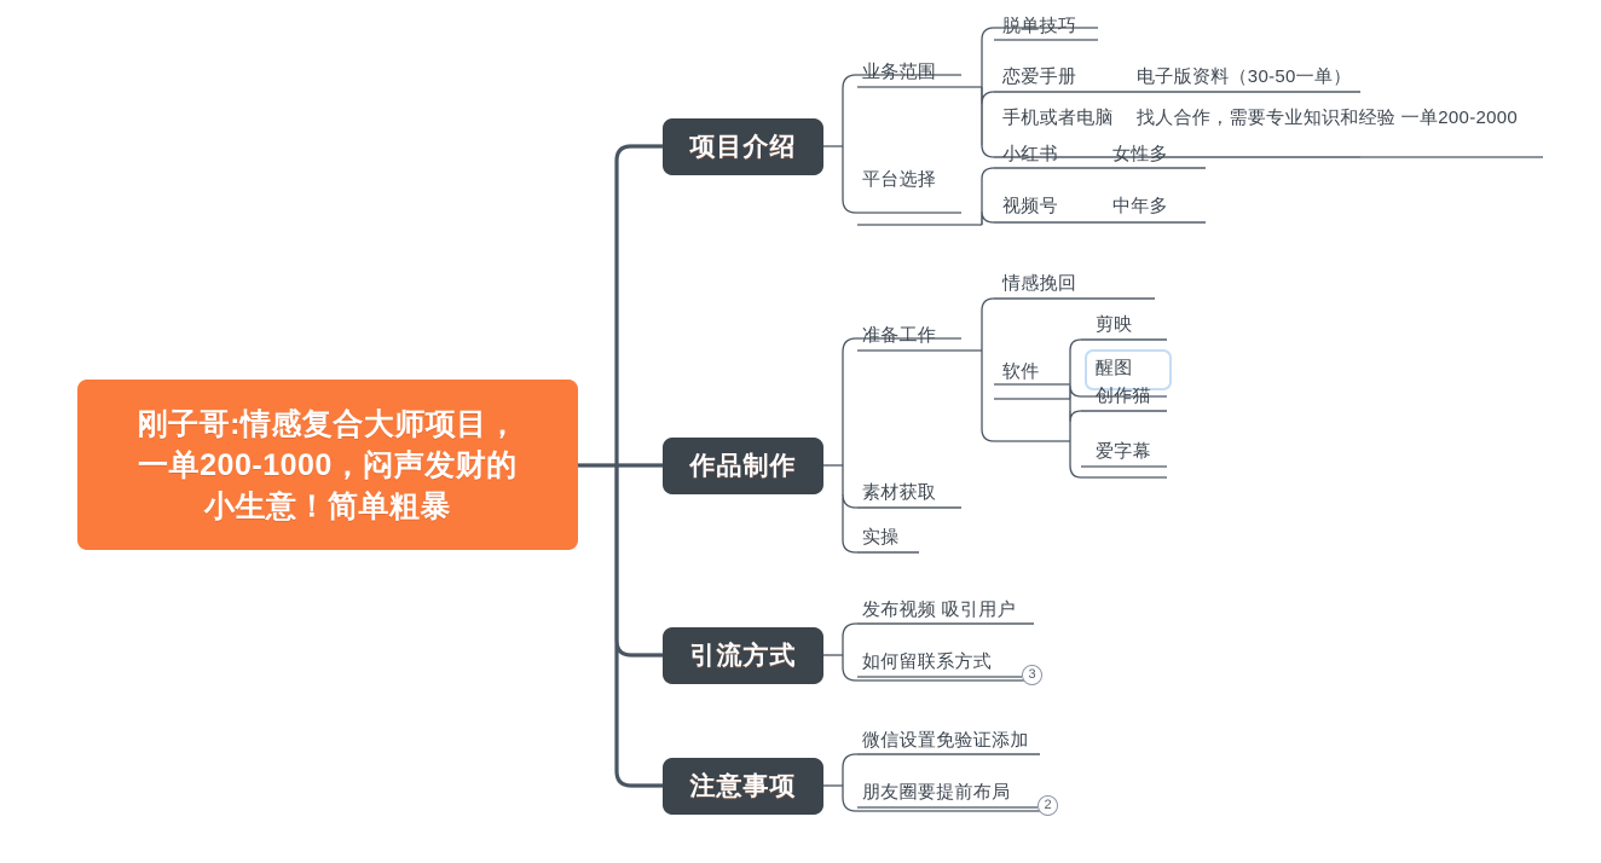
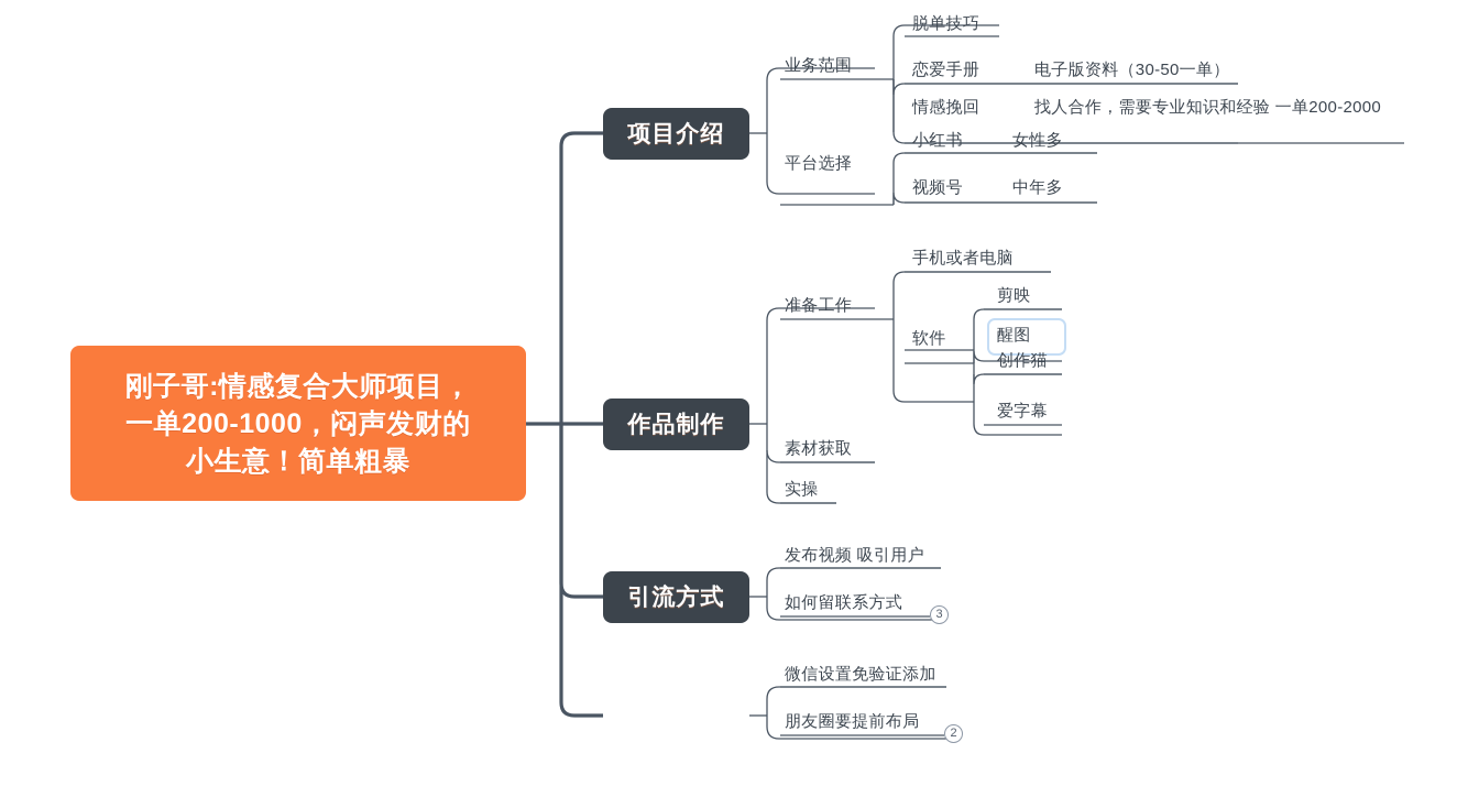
  刚子哥:情感复合大师项目，
  一单200-1000，闷声发财的
  小生意！简单粗暴
  项目介绍
  作品制作
  引流方式
- 注意事项
  业务范围
  平台选择
  脱单技巧
  恋爱手册
  电子版资料（30-50一单）
- 手机或者电脑
+ 情感挽回
  找人合作，需要专业知识和经验 一单200-2000
  小红书
  女性多
  视频号
  中年多
  准备工作
  素材获取
  实操
- 情感挽回
+ 手机或者电脑
  软件
  剪映
  醒图
  创作猫
  爱字幕
  发布视频 吸引用户
  如何留联系方式
  3
  微信设置免验证添加
  朋友圈要提前布局
  2
